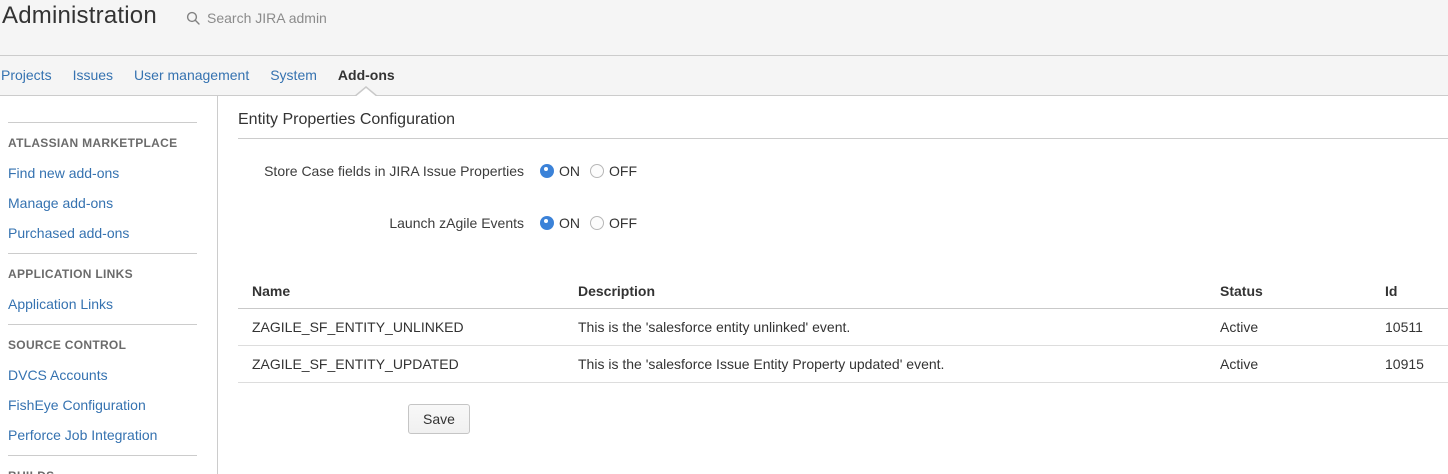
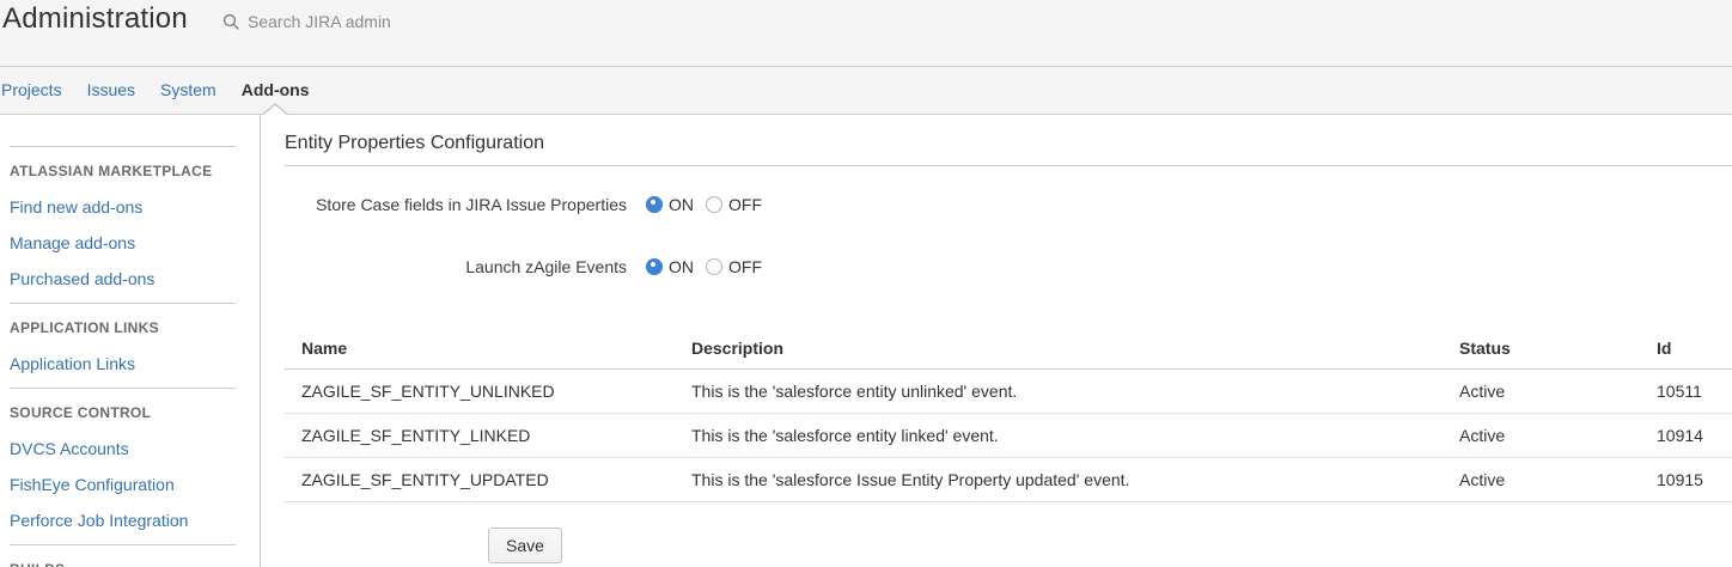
  Administration
  Search JIRA admin
  Projects
  Issues
- User management
  System
  Add-ons
  ATLASSIAN MARKETPLACE
  Find new add-ons
  Manage add-ons
  Purchased add-ons
  APPLICATION LINKS
  Application Links
  SOURCE CONTROL
  DVCS Accounts
  FishEye Configuration
  Perforce Job Integration
  Entity Properties Configuration
  Store Case fields in JIRA Issue Properties
  ON
  OFF
  Launch zAgile Events
  ON
  OFF
  Name	Description	Status	Id
  ZAGILE_SF_ENTITY_UNLINKED	This is the 'salesforce entity unlinked' event.	Active	10511
+ ZAGILE_SF_ENTITY_LINKED	This is the 'salesforce entity linked' event.	Active	10914
  ZAGILE_SF_ENTITY_UPDATED	This is the 'salesforce Issue Entity Property updated' event.	Active	10915
  Save
